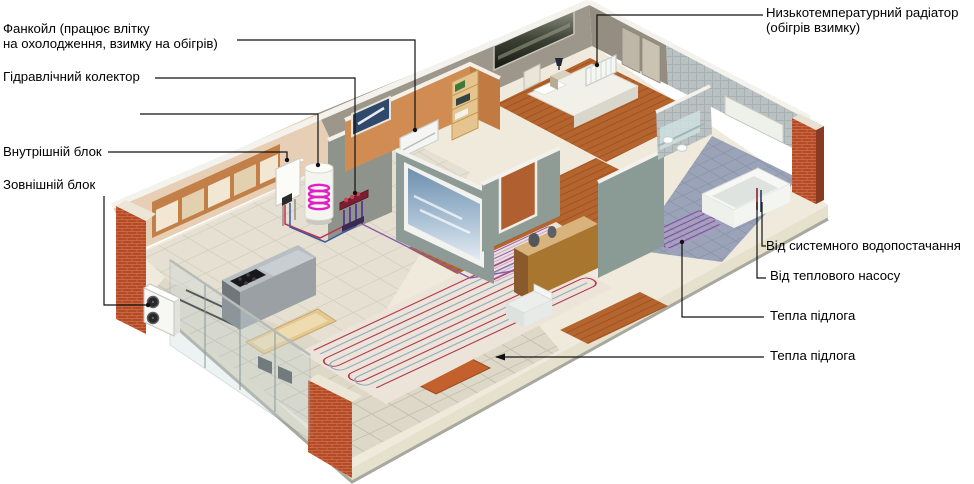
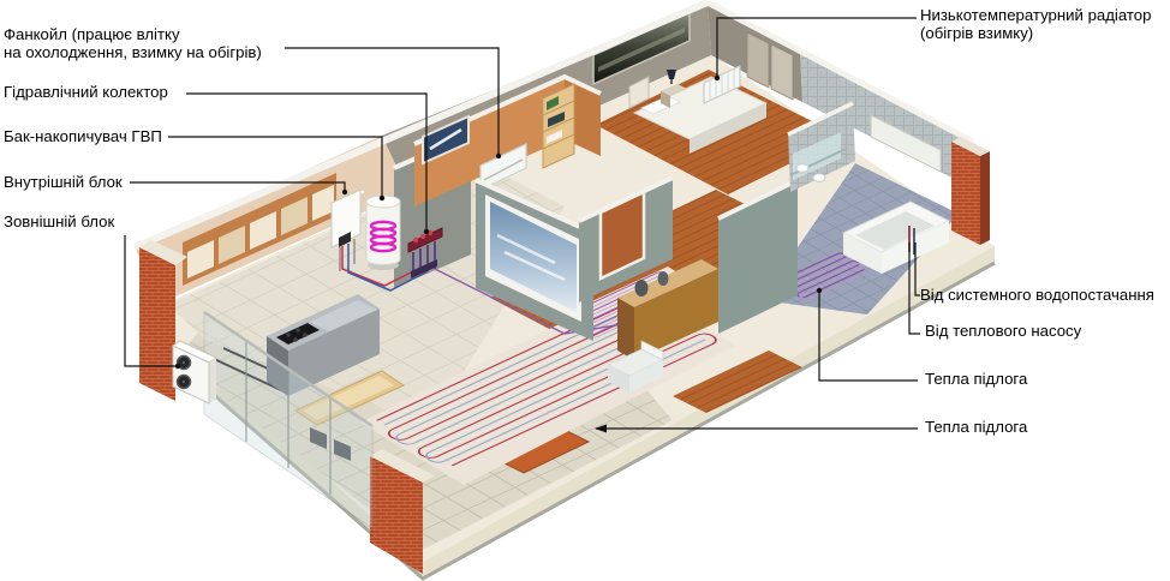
  Фанкойл (працює влітку
  на охолодження, взимку на обігрів)
  Гідравлічний колектор
+ Бак-накопичувач ГВП
  Внутрішній блок
  Зовнішній блок
  Низькотемпературний радіатор
  (обігрів взимку)
  Від системного водопостачання
  Від теплового насосу
  Тепла підлога
  Тепла підлога
